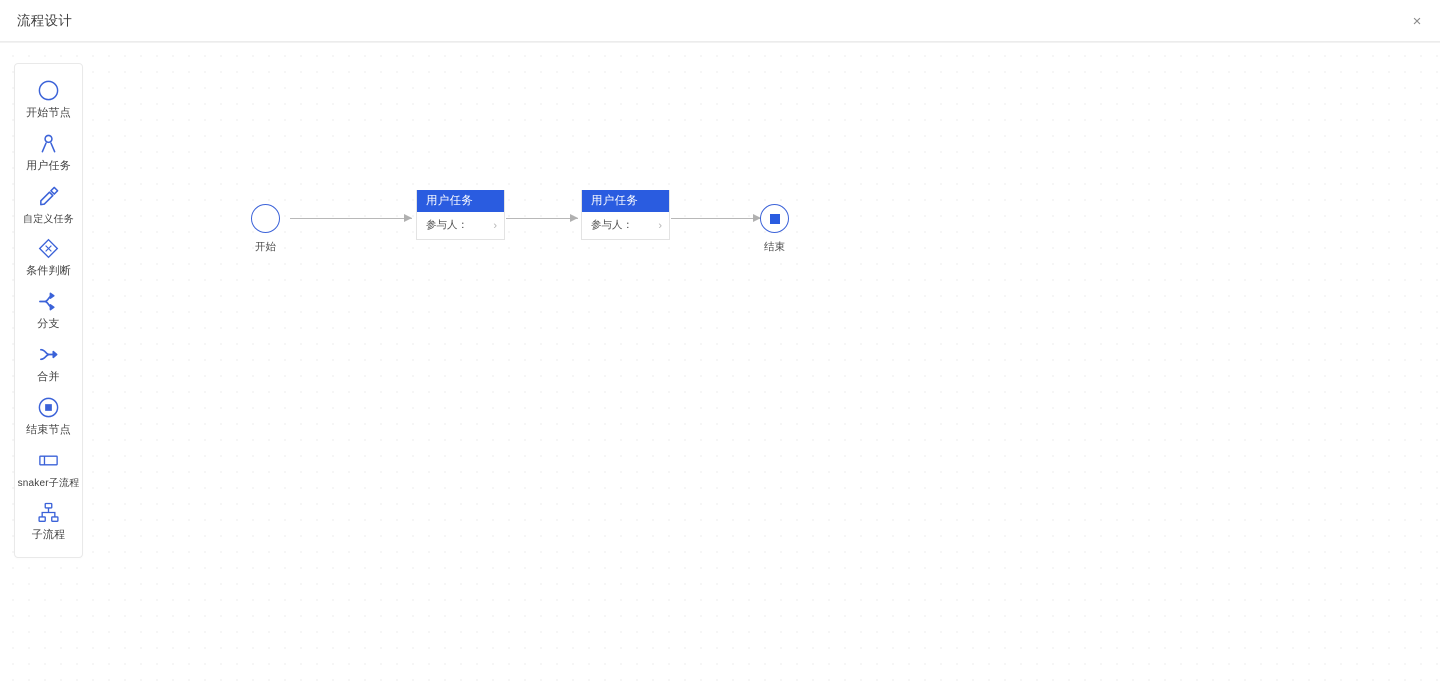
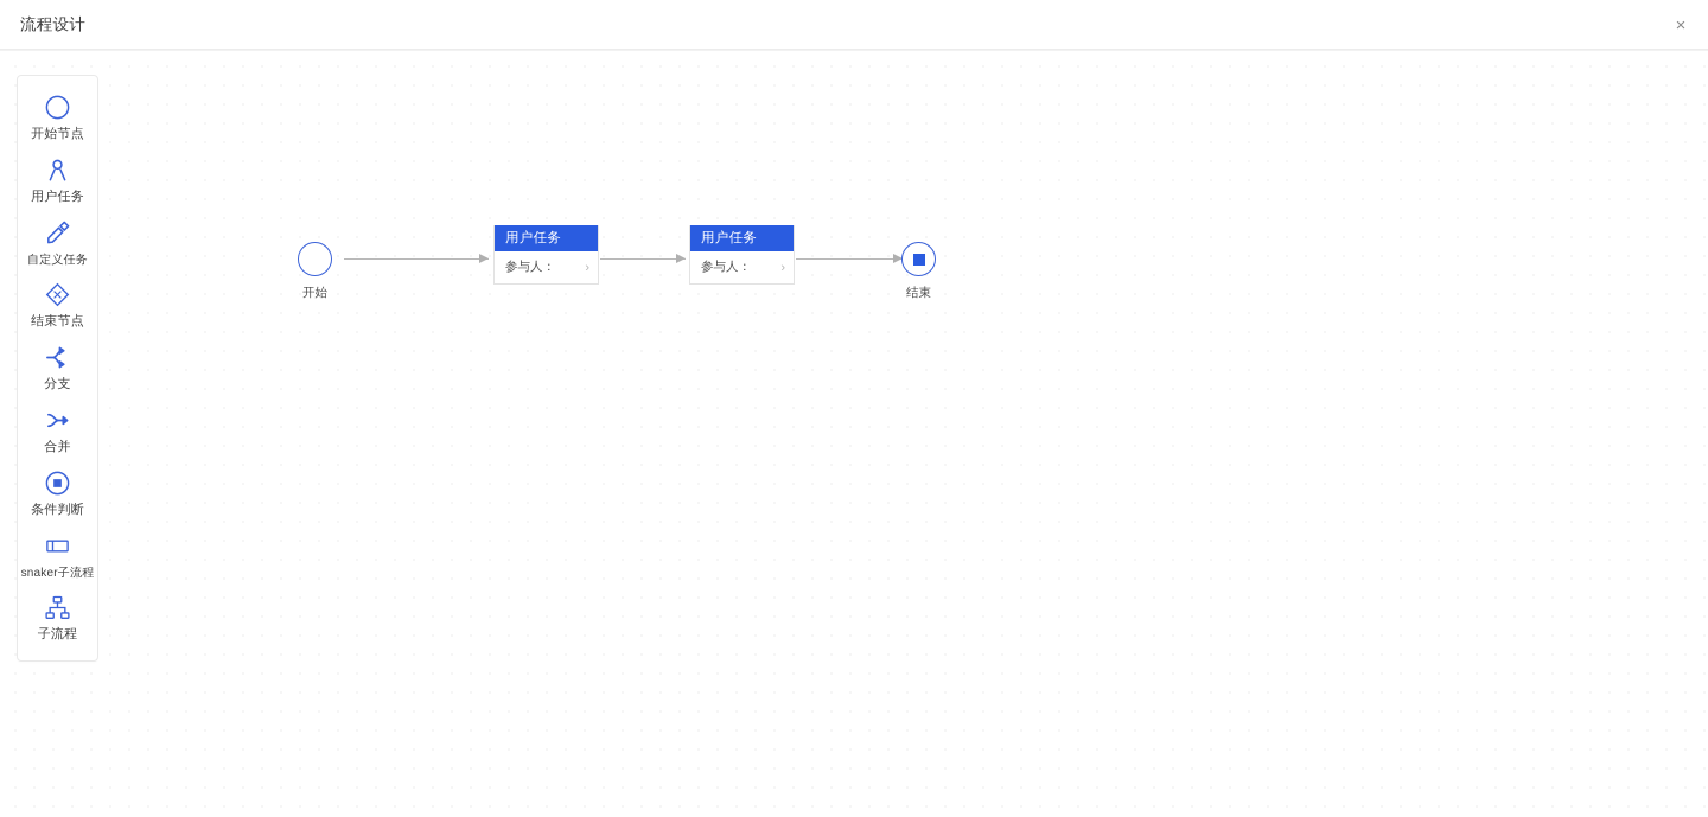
  流程设计
  ×
  开始节点
  用户任务
  自定义任务
- 条件判断
+ 结束节点
  分支
  合并
- 结束节点
+ 条件判断
  snaker子流程
  子流程
  开始
  用户任务
  参与人：
  ›
  用户任务
  参与人：
  ›
  结束
